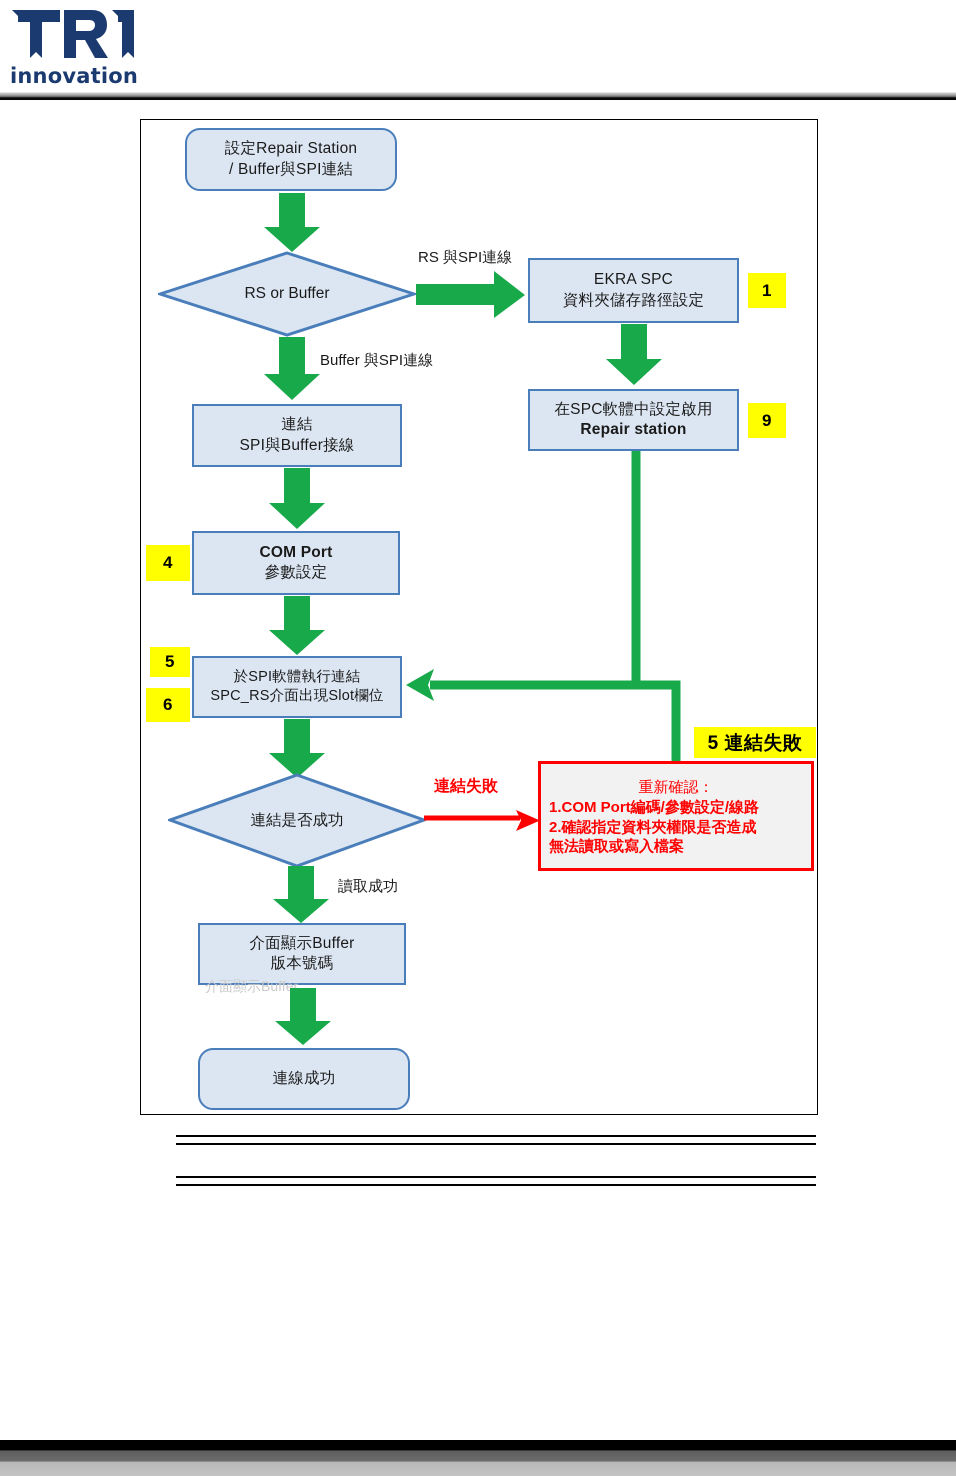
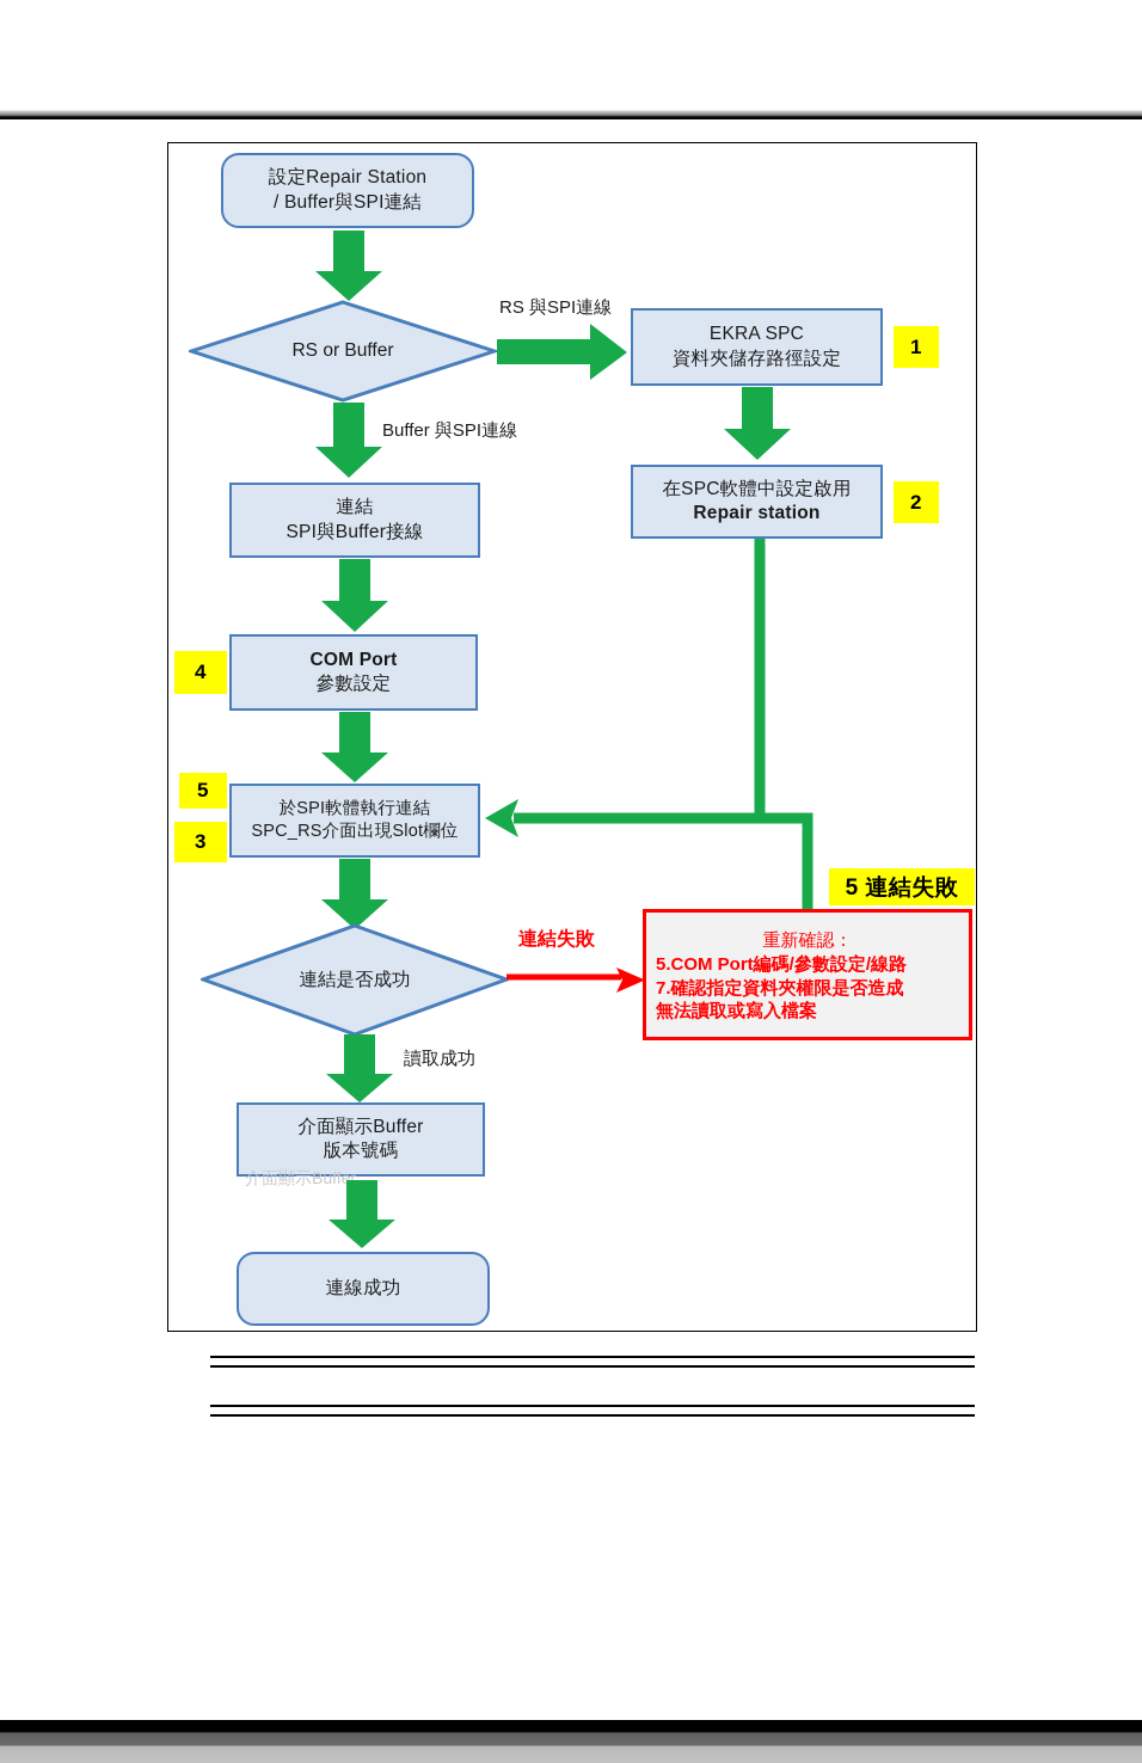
- innovation
  設定Repair Station
  / Buffer與SPI連結
  RS or Buffer
  RS 與SPI連線
  EKRA SPC
  資料夾儲存路徑設定
  1
  在SPC軟體中設定啟用
  Repair station
- 9
+ 2
  Buffer 與SPI連線
  連結
  SPI與Buffer接線
  COM Port
  參數設定
  4
  於SPI軟體執行連結
  SPC_RS介面出現Slot欄位
  5
- 6
+ 3
  連結是否成功
  連結失敗
  5 連結失敗
  重新確認：
- 1.COM Port編碼/參數設定/線路
+ 5.COM Port編碼/參數設定/線路
- 2.確認指定資料夾權限是否造成
+ 7.確認指定資料夾權限是否造成
  無法讀取或寫入檔案
  讀取成功
  介面顯示Buffer
  版本號碼
  介面顯示Buffer
  連線成功
